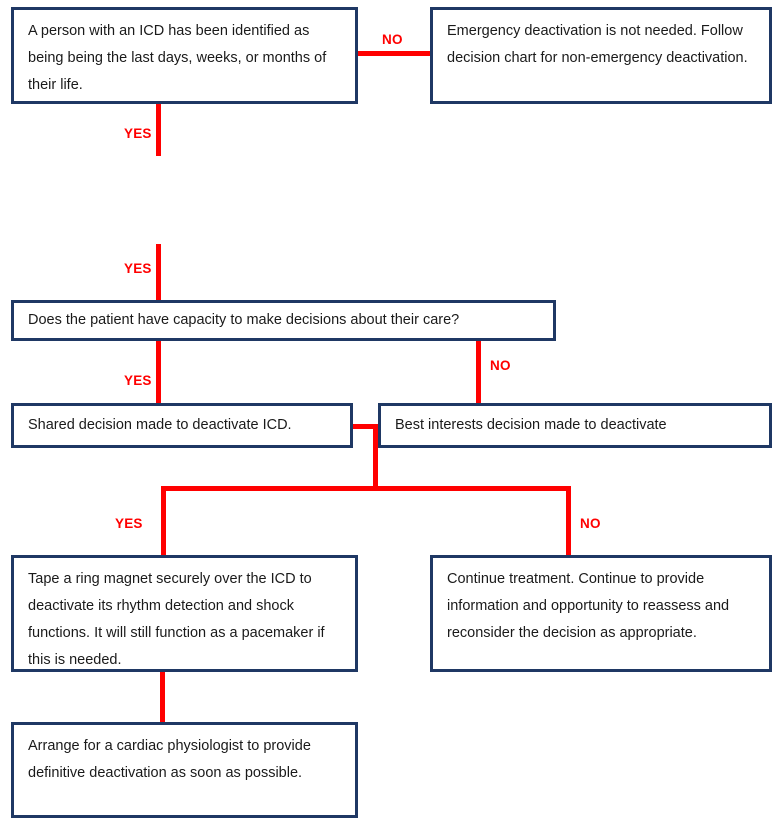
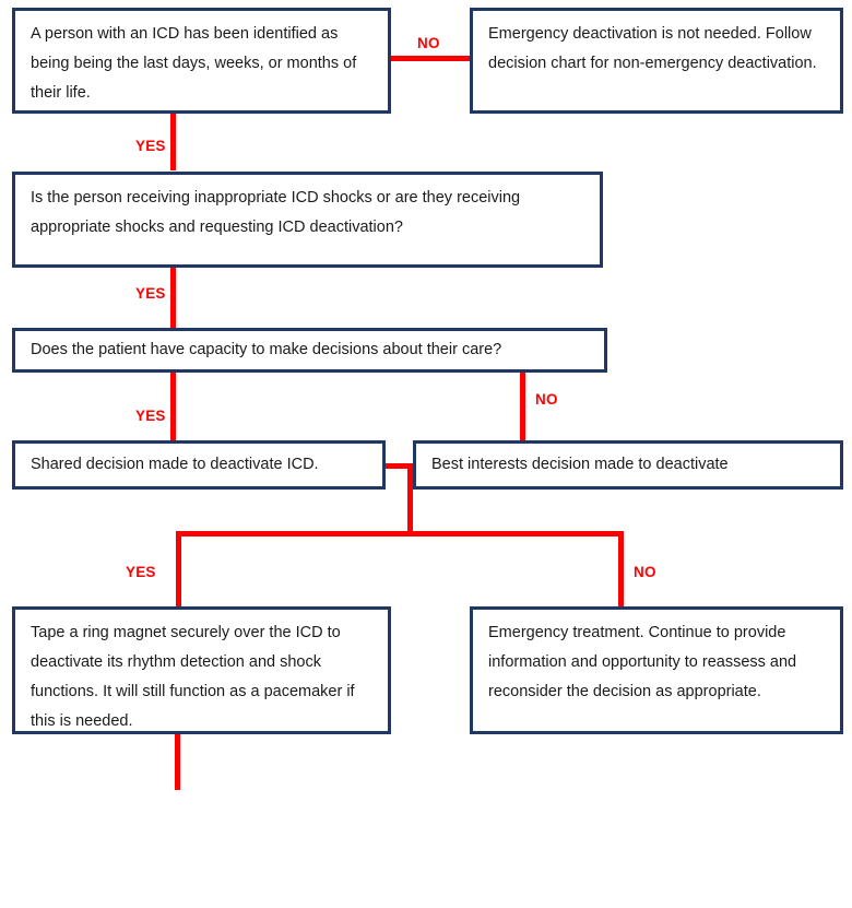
  A person with an ICD has been identified as being being the last days, weeks, or months of their life.
  Emergency deactivation is not needed. Follow decision chart for non-emergency deactivation.
+ Is the person receiving inappropriate ICD shocks or are they receiving appropriate shocks and requesting ICD deactivation?
  Does the patient have capacity to make decisions about their care?
  Shared decision made to deactivate ICD.
  Best interests decision made to deactivate
  Tape a ring magnet securely over the ICD to deactivate its rhythm detection and shock functions. It will still function as a pacemaker if this is needed.
- Continue treatment. Continue to provide information and opportunity to reassess and reconsider the decision as appropriate.
+ Emergency treatment. Continue to provide information and opportunity to reassess and reconsider the decision as appropriate.
- Arrange for a cardiac physiologist to provide definitive deactivation as soon as possible.
  NO
  YES
  YES
  YES
  NO
  YES
  NO
